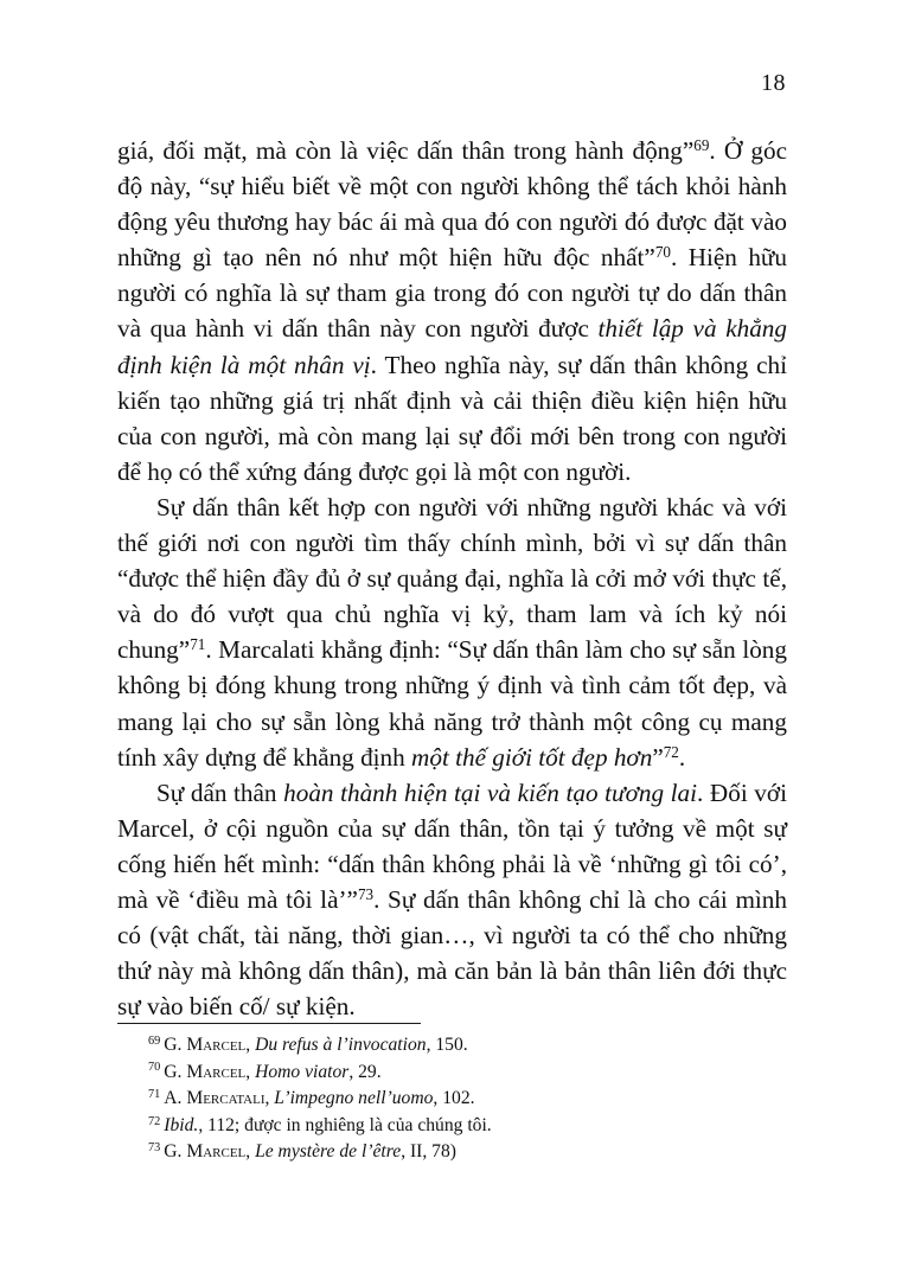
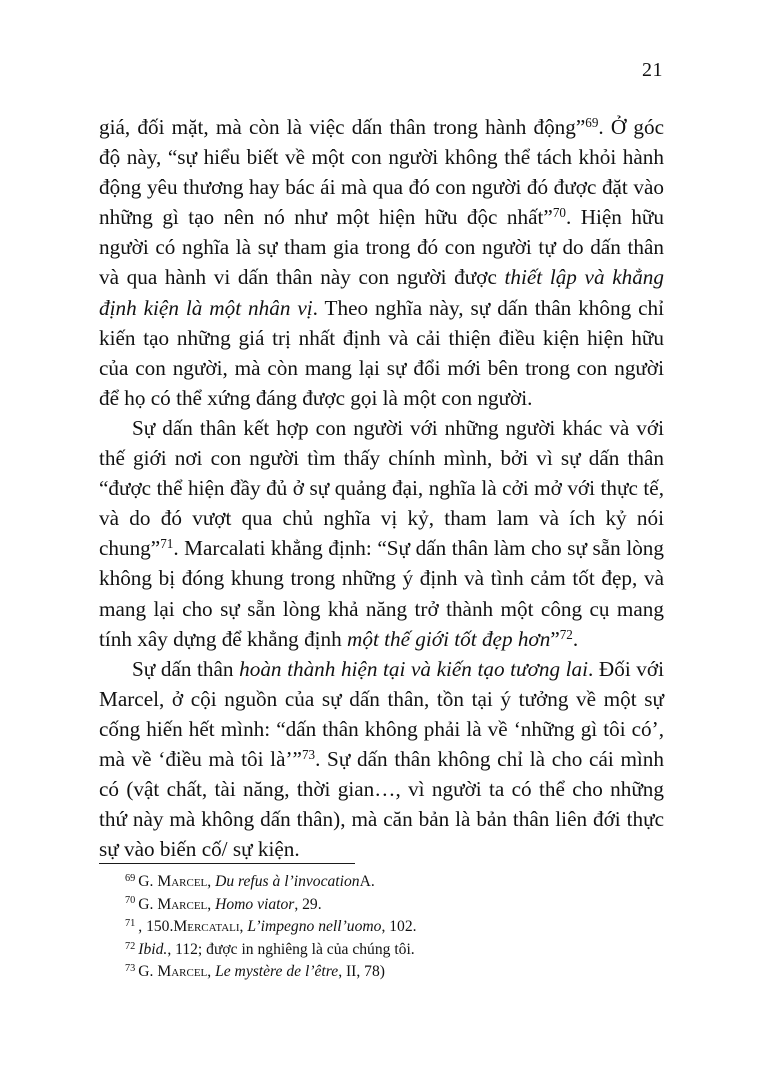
- 18
+ 21
  giá, đối mặt, mà còn là việc dấn thân trong hành động”69. Ở góc độ này, “sự hiểu biết về một con người không thể tách khỏi hành động yêu thương hay bác ái mà qua đó con người đó được đặt vào những gì tạo nên nó như một hiện hữu độc nhất”70. Hiện hữu người có nghĩa là sự tham gia trong đó con người tự do dấn thân và qua hành vi dấn thân này con người được thiết lập và khẳng định kiện là một nhân vị. Theo nghĩa này, sự dấn thân không chỉ kiến tạo những giá trị nhất định và cải thiện điều kiện hiện hữu của con người, mà còn mang lại sự đổi mới bên trong con người để họ có thể xứng đáng được gọi là một con người.
  Sự dấn thân kết hợp con người với những người khác và với thế giới nơi con người tìm thấy chính mình, bởi vì sự dấn thân “được thể hiện đầy đủ ở sự quảng đại, nghĩa là cởi mở với thực tế, và do đó vượt qua chủ nghĩa vị kỷ, tham lam và ích kỷ nói chung”71. Marcalati khẳng định: “Sự dấn thân làm cho sự sẵn lòng không bị đóng khung trong những ý định và tình cảm tốt đẹp, và mang lại cho sự sẵn lòng khả năng trở thành một công cụ mang tính xây dựng để khẳng định một thế giới tốt đẹp hơn”72.
  Sự dấn thân hoàn thành hiện tại và kiến tạo tương lai. Đối với Marcel, ở cội nguồn của sự dấn thân, tồn tại ý tưởng về một sự cống hiến hết mình: “dấn thân không phải là về ‘những gì tôi có’, mà về ‘điều mà tôi là’”73. Sự dấn thân không chỉ là cho cái mình có (vật chất, tài năng, thời gian…, vì người ta có thể cho những thứ này mà không dấn thân), mà căn bản là bản thân liên đới thực sự vào biến cố/ sự kiện.
- 69 G. Marcel, Du refus à l’invocation, 150.
+ 69 G. Marcel, Du refus à l’invocationA.
  70 G. Marcel, Homo viator, 29.
- 71 A. Mercatali, L’impegno nell’uomo, 102.
+ 71 , 150.Mercatali, L’impegno nell’uomo, 102.
  72 Ibid., 112; được in nghiêng là của chúng tôi.
  73 G. Marcel, Le mystère de l’être, II, 78)
